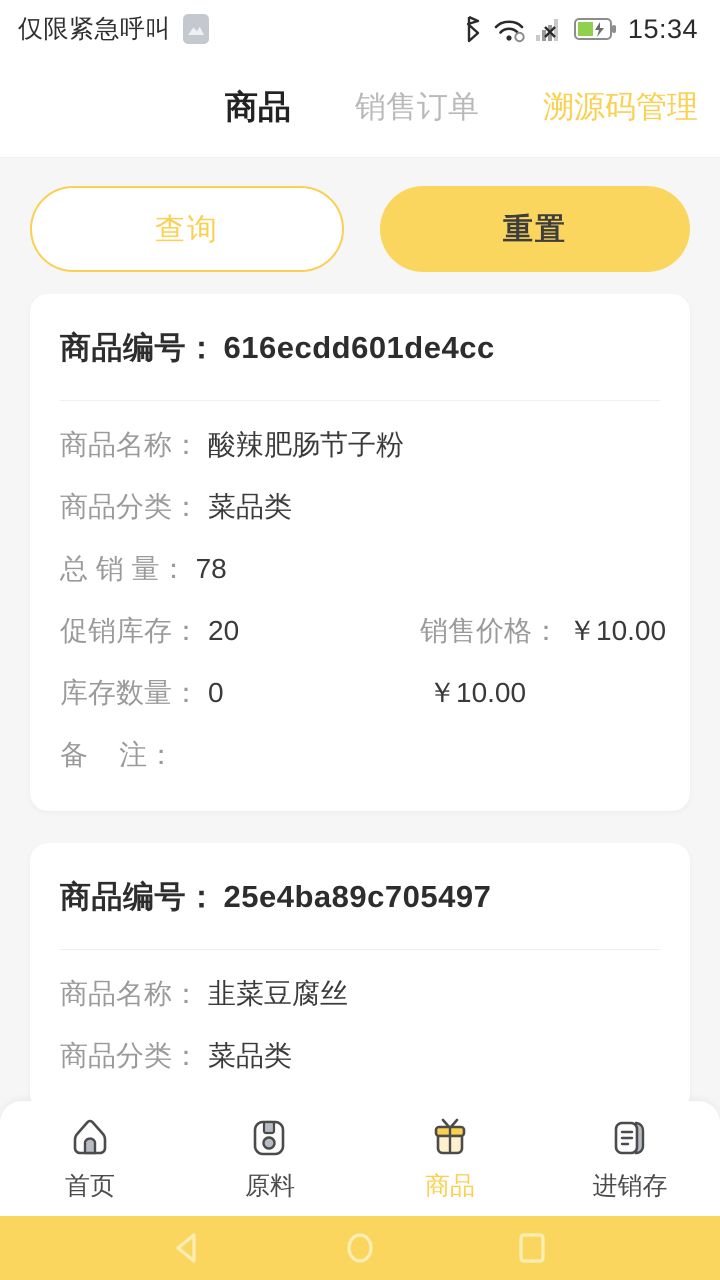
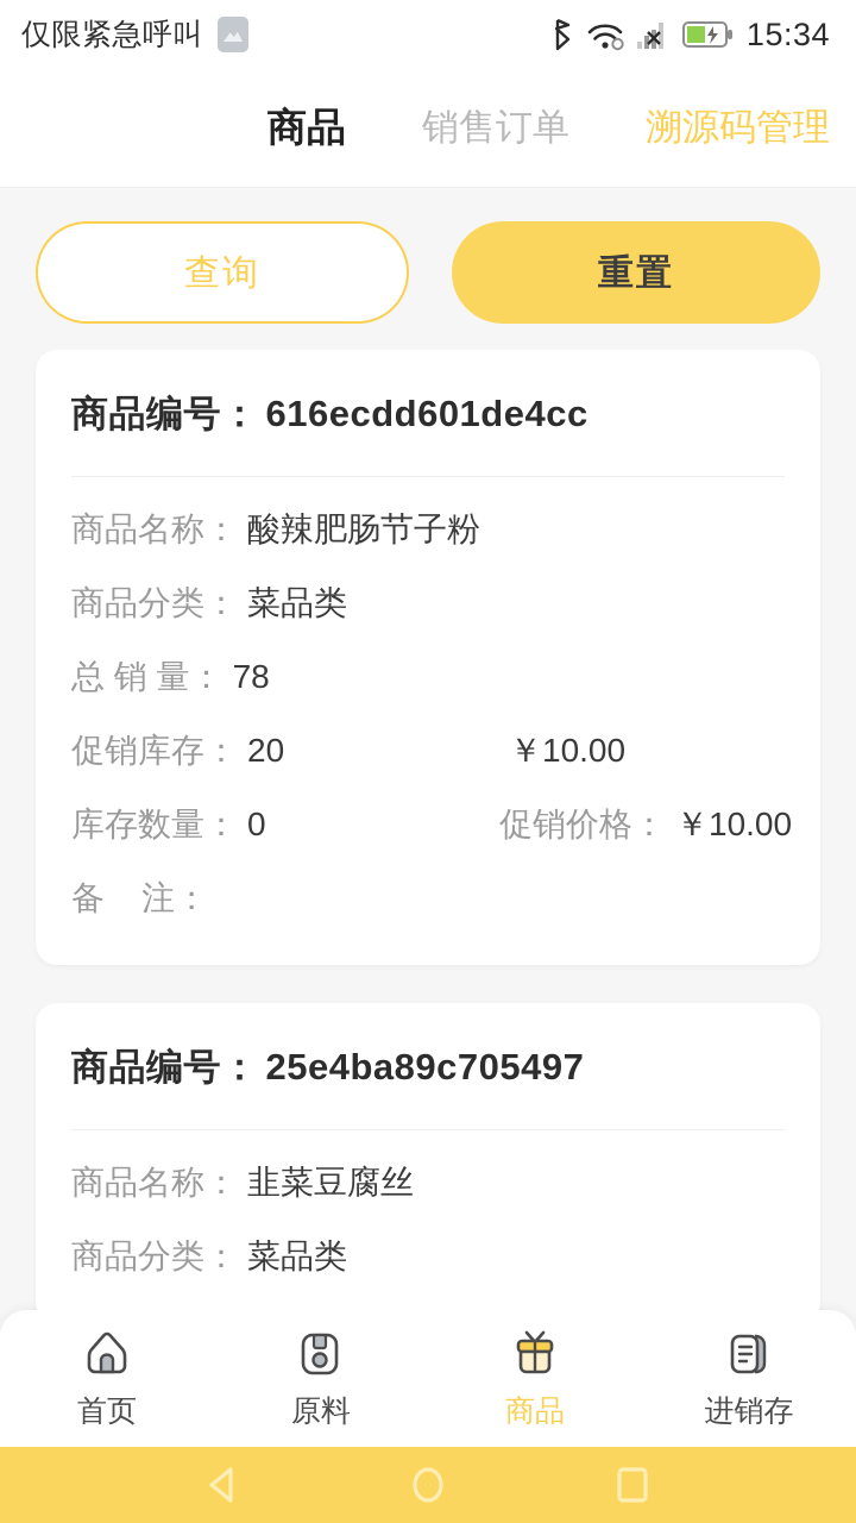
  仅限紧急呼叫
  15:34
  商品
  销售订单
  溯源码管理
  查询
  重置
  商品编号： 616ecdd601de4cc
  商品名称：
  酸辣肥肠节子粉
  商品分类：
  菜品类
  总 销 量：
  78
  促销库存：
  20
- 销售价格：
  ￥10.00
  库存数量：
  0
+ 促销价格：
  ￥10.00
  备 注：
  商品编号： 25e4ba89c705497
  商品名称：
  韭菜豆腐丝
  商品分类：
  菜品类
  首页
  原料
  商品
  进销存
